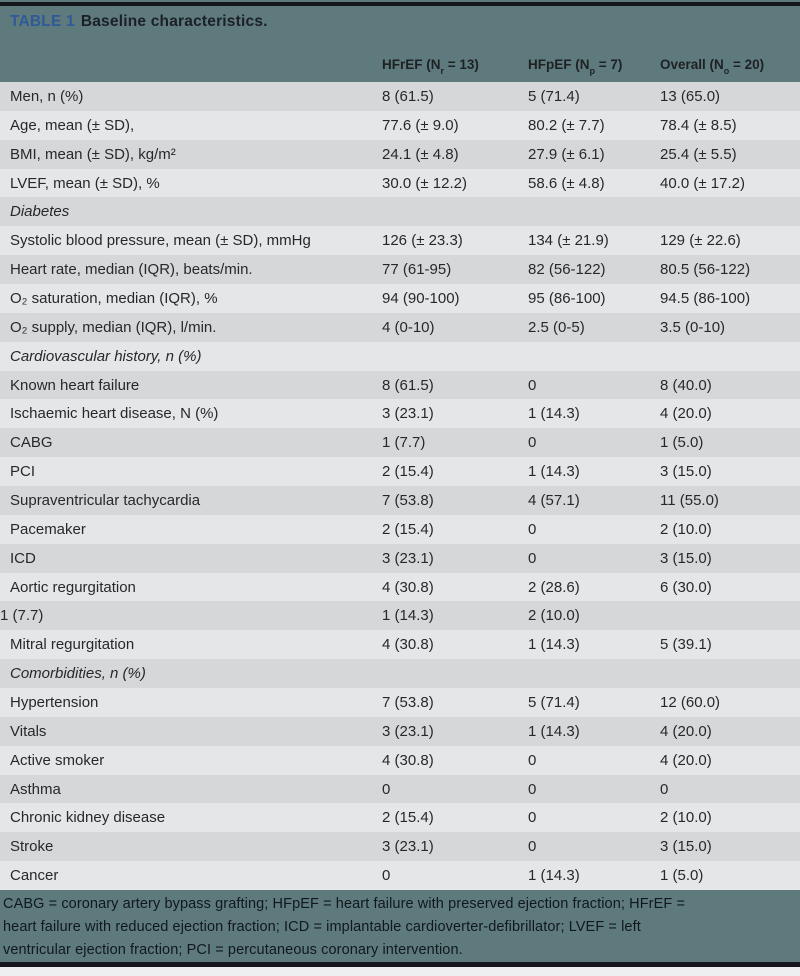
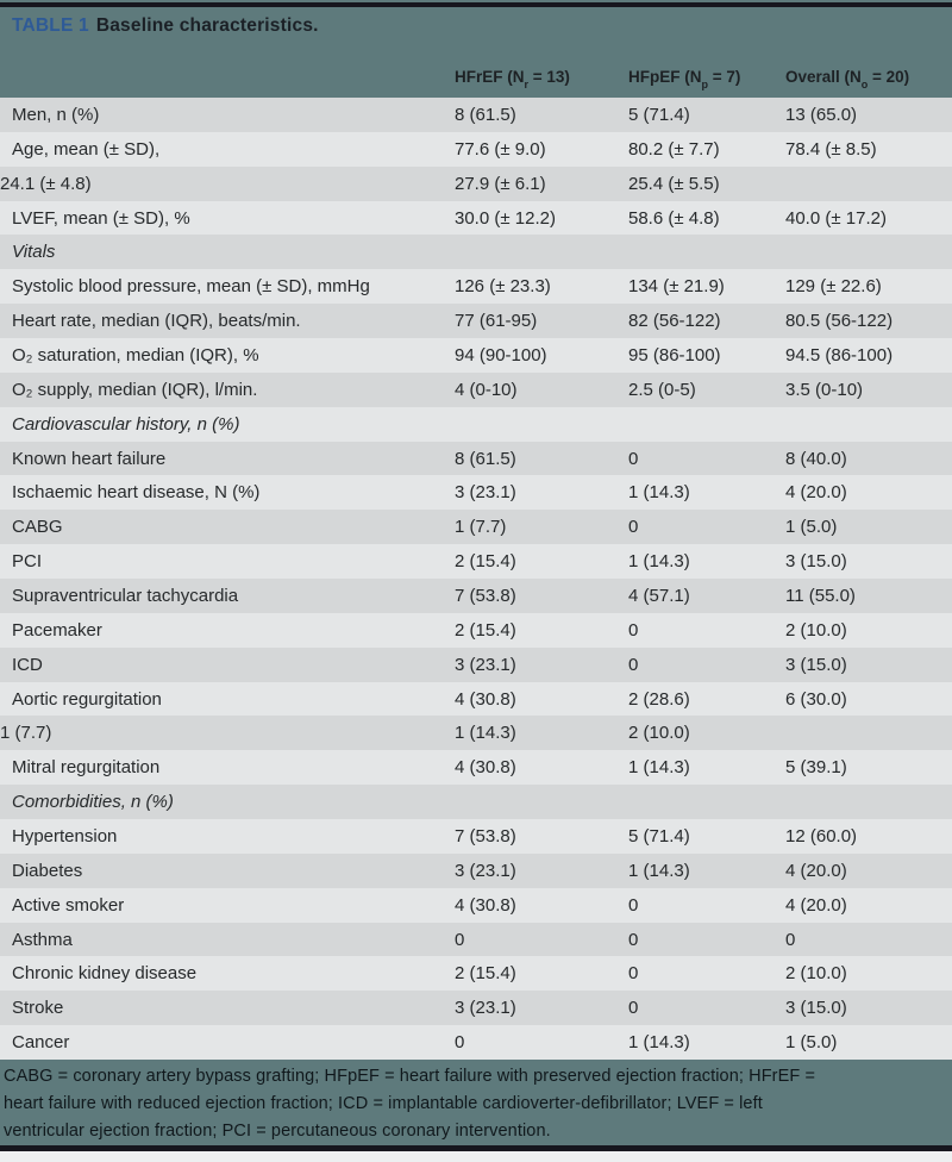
  TABLE 1 Baseline characteristics.
  HFrEF (Nr = 13)
  HFpEF (Np = 7)
  Overall (No = 20)
  Men, n (%)
  8 (61.5)
  5 (71.4)
  13 (65.0)
  Age, mean (± SD),
  77.6 (± 9.0)
  80.2 (± 7.7)
  78.4 (± 8.5)
- BMI, mean (± SD), kg/m²
  24.1 (± 4.8)
  27.9 (± 6.1)
  25.4 (± 5.5)
  LVEF, mean (± SD), %
  30.0 (± 12.2)
  58.6 (± 4.8)
  40.0 (± 17.2)
- Diabetes
+ Vitals
  Systolic blood pressure, mean (± SD), mmHg
  126 (± 23.3)
  134 (± 21.9)
  129 (± 22.6)
  Heart rate, median (IQR), beats/min.
  77 (61-95)
  82 (56-122)
  80.5 (56-122)
  O₂ saturation, median (IQR), %
  94 (90-100)
  95 (86-100)
  94.5 (86-100)
  O₂ supply, median (IQR), l/min.
  4 (0-10)
  2.5 (0-5)
  3.5 (0-10)
  Cardiovascular history, n (%)
  Known heart failure
  8 (61.5)
  0
  8 (40.0)
  Ischaemic heart disease, N (%)
  3 (23.1)
  1 (14.3)
  4 (20.0)
  CABG
  1 (7.7)
  0
  1 (5.0)
  PCI
  2 (15.4)
  1 (14.3)
  3 (15.0)
  Supraventricular tachycardia
  7 (53.8)
  4 (57.1)
  11 (55.0)
  Pacemaker
  2 (15.4)
  0
  2 (10.0)
  ICD
  3 (23.1)
  0
  3 (15.0)
  Aortic regurgitation
  4 (30.8)
  2 (28.6)
  6 (30.0)
  1 (7.7)
  1 (14.3)
  2 (10.0)
  Mitral regurgitation
  4 (30.8)
  1 (14.3)
  5 (39.1)
  Comorbidities, n (%)
  Hypertension
  7 (53.8)
  5 (71.4)
  12 (60.0)
- Vitals
+ Diabetes
  3 (23.1)
  1 (14.3)
  4 (20.0)
  Active smoker
  4 (30.8)
  0
  4 (20.0)
  Asthma
  0
  0
  0
  Chronic kidney disease
  2 (15.4)
  0
  2 (10.0)
  Stroke
  3 (23.1)
  0
  3 (15.0)
  Cancer
  0
  1 (14.3)
  1 (5.0)
  CABG = coronary artery bypass grafting; HFpEF = heart failure with preserved ejection fraction; HFrEF =
  heart failure with reduced ejection fraction; ICD = implantable cardioverter-defibrillator; LVEF = left
  ventricular ejection fraction; PCI = percutaneous coronary intervention.
